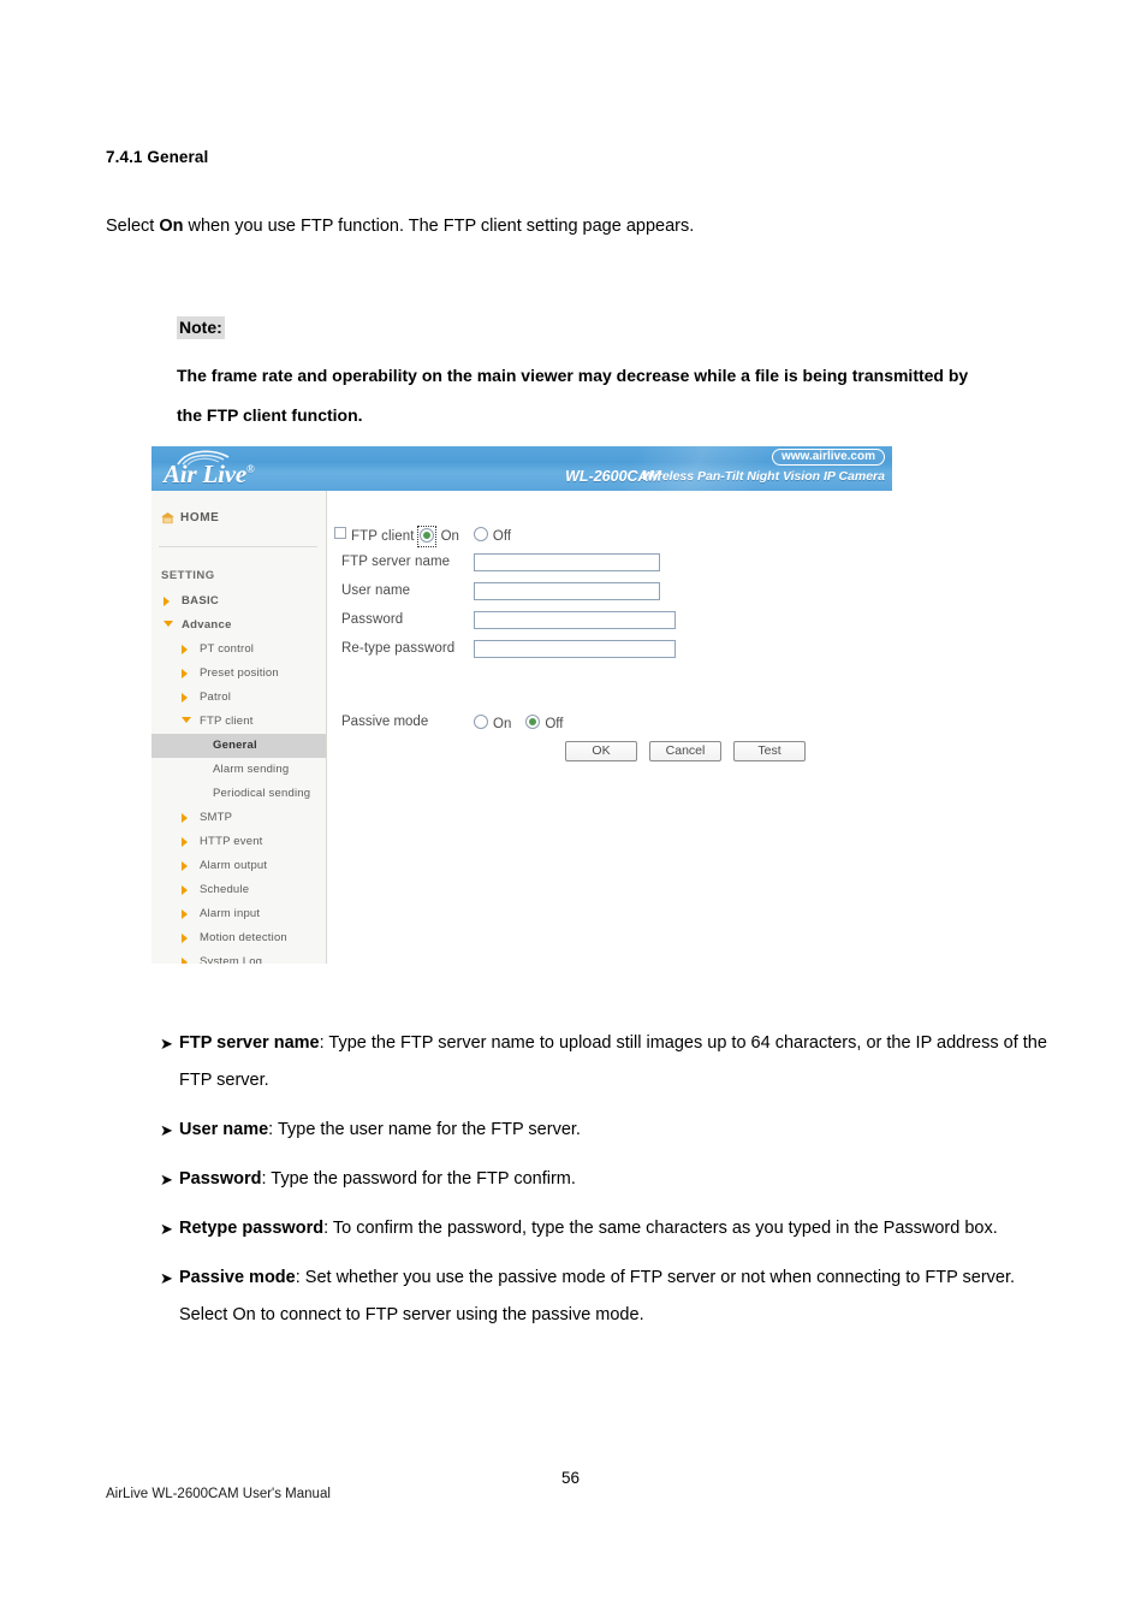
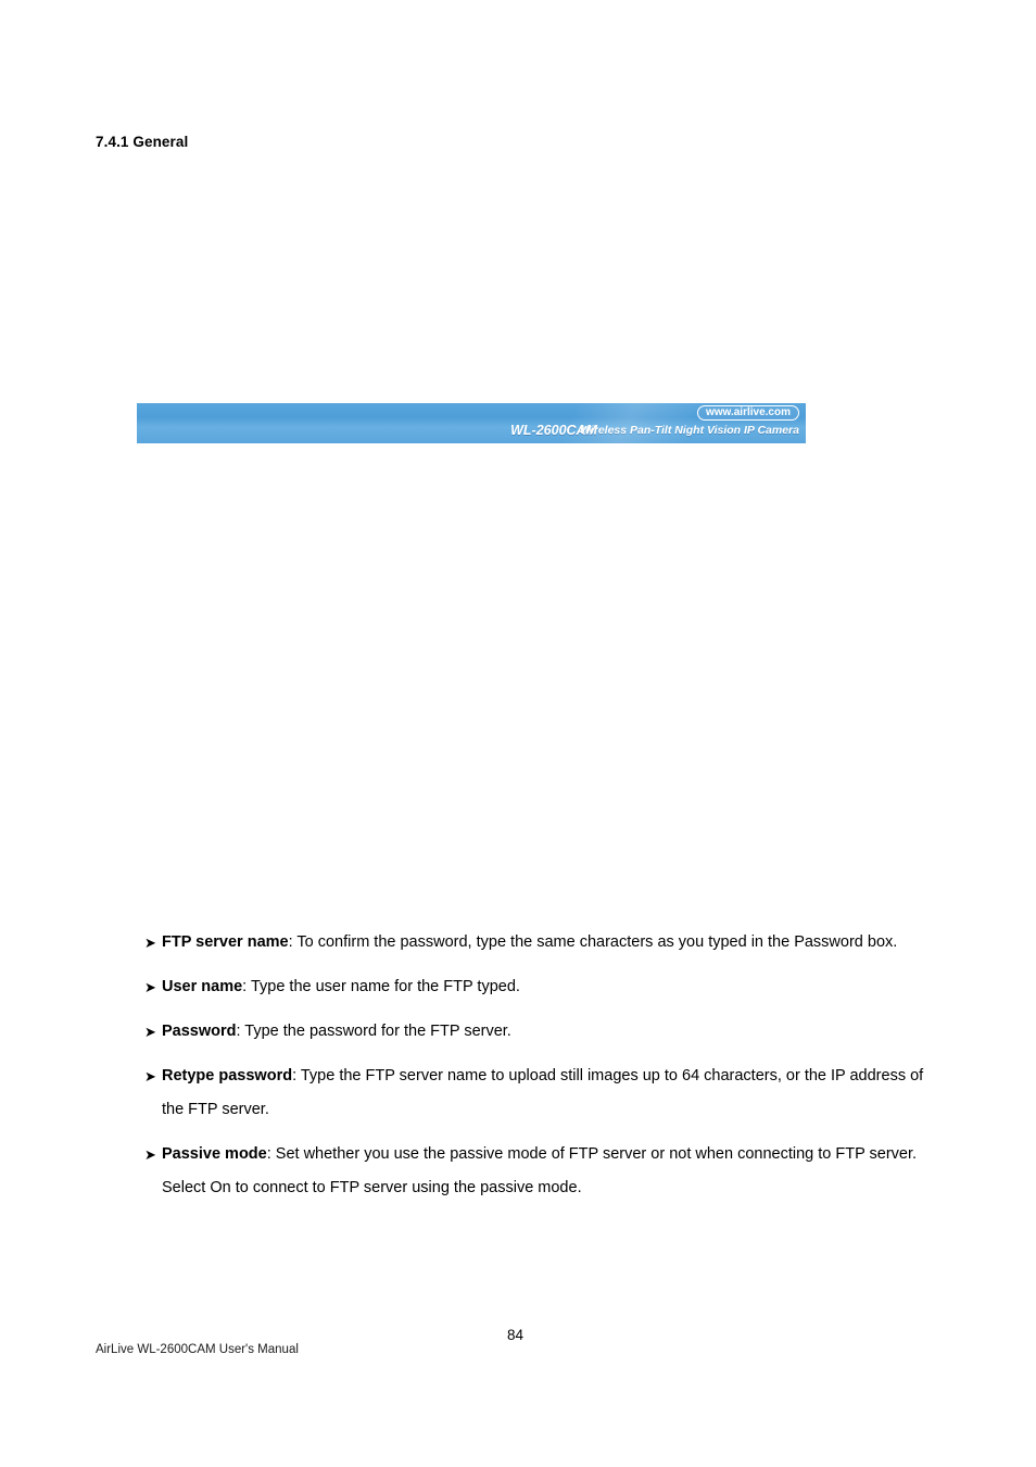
  7.4.1 General
- Select On when you use FTP function. The FTP client setting page appears.
- Note:
- The frame rate and operability on the main viewer may decrease while a file is being transmitted by the FTP client function.
- Air Live®
- HOME
- SETTING
- BASIC
- Advance
- PT control
- Preset position
- Patrol
- FTP client
- General
- Alarm sending
- Periodical sending
- SMTP
- HTTP event
- Alarm output
- Schedule
- Alarm input
- Motion detection
- System Log
- FTP client On Off
- FTP server name
- User name
- Password
- Re-type password
- Passive mode
- On Off
- OK Cancel Test
  ➤
- FTP server name: Type the FTP server name to upload still images up to 64 characters, or the IP address of the FTP server.
+ FTP server name: To confirm the password, type the same characters as you typed in the Password box.
  ➤
- User name: Type the user name for the FTP server.
+ User name: Type the user name for the FTP typed.
  ➤
- Password: Type the password for the FTP confirm.
+ Password: Type the password for the FTP server.
  ➤
- Retype password: To confirm the password, type the same characters as you typed in the Password box.
+ Retype password: Type the FTP server name to upload still images up to 64 characters, or the IP address of the FTP server.
  ➤
  Passive mode: Set whether you use the passive mode of FTP server or not when connecting to FTP server. Select On to connect to FTP server using the passive mode.
  AirLive WL-2600CAM User's Manual
- 56
+ 84
